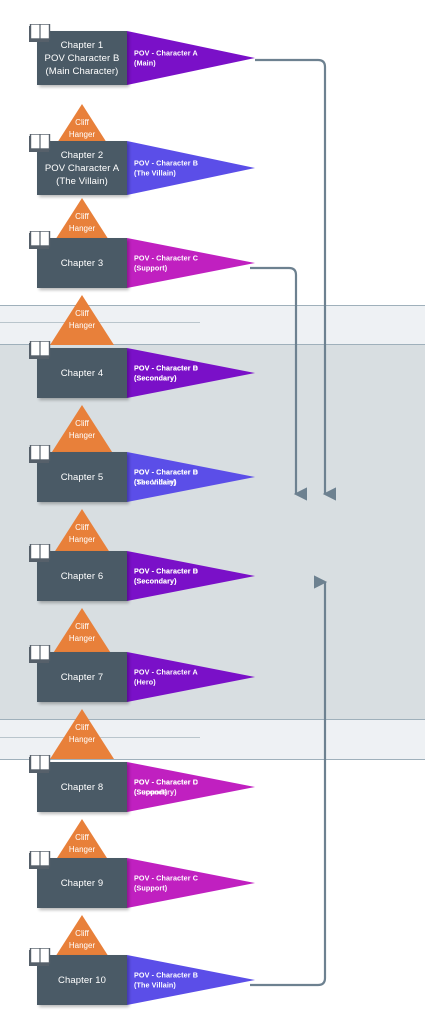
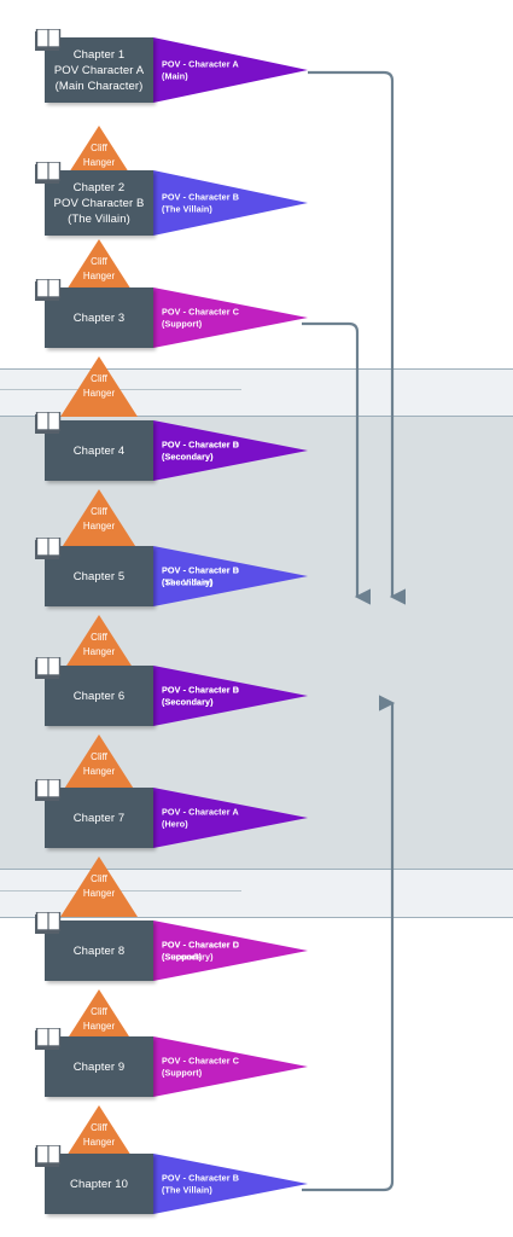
  POV - Character A
  (Main)
  Chapter 1
- POV Character B
+ POV Character A
  (Main Character)
  Cliff
  Hanger
  POV - Character B
  (The Villain)
  Chapter 2
- POV Character A
+ POV Character B
  (The Villain)
  Cliff
  Hanger
  POV - Character C
  (Support)
  Chapter 3
  Cliff
  Hanger
  POV - Character D
  (Secondary)
  POV - Character B
  Chapter 4
  Cliff
  Hanger
  POV - Character B
  (Secondary)
  POV - Character D
  (The Villain)
  Chapter 5
  Cliff
  Hanger
  POV - Character D
  (Secondary)
  POV - Character B
  Chapter 6
  Cliff
  Hanger
  POV - Character A
  (Hero)
  Chapter 7
  Cliff
  Hanger
  POV - Character D
  (Support)
  POV - Character C
  (Secondary)
  Chapter 8
  Cliff
  Hanger
  POV - Character C
  (Support)
  Chapter 9
  Cliff
  Hanger
  POV - Character B
  (The Villain)
  Chapter 10
